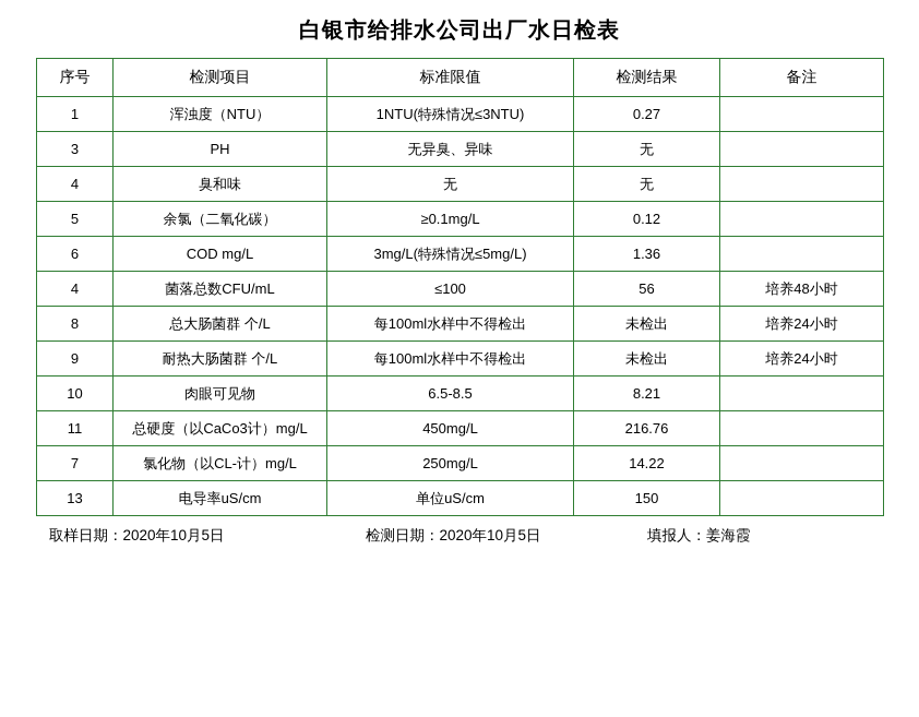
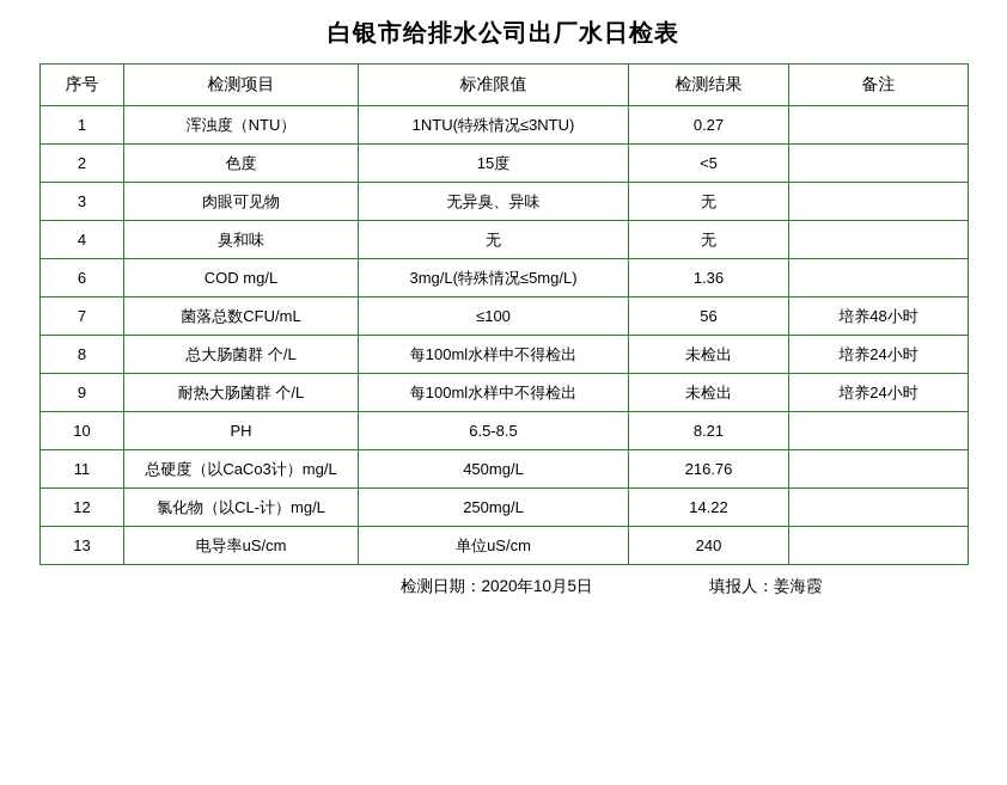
  白银市给排水公司出厂水日检表
  序号	检测项目	标准限值	检测结果	备注
  1	浑浊度（NTU）	1NTU(特殊情况≤3NTU)	0.27
+ 2	色度	15度	<5
- 3	PH	无异臭、异味	无
+ 3	肉眼可见物	无异臭、异味	无
  4	臭和味	无	无
- 5	余氯（二氧化碳）	≥0.1mg/L	0.12
  6	COD mg/L	3mg/L(特殊情况≤5mg/L)	1.36
- 4	菌落总数CFU/mL	≤100	56	培养48小时
+ 7	菌落总数CFU/mL	≤100	56	培养48小时
  8	总大肠菌群 个/L	每100ml水样中不得检出	未检出	培养24小时
  9	耐热大肠菌群 个/L	每100ml水样中不得检出	未检出	培养24小时
- 10	肉眼可见物	6.5-8.5	8.21
+ 10	PH	6.5-8.5	8.21
  11	总硬度（以CaCo3计）mg/L	450mg/L	216.76
- 7	氯化物（以CL-计）mg/L	250mg/L	14.22
+ 12	氯化物（以CL-计）mg/L	250mg/L	14.22
- 13	电导率uS/cm	单位uS/cm	150
+ 13	电导率uS/cm	单位uS/cm	240
- 取样日期：2020年10月5日
  检测日期：2020年10月5日
  填报人：姜海霞
